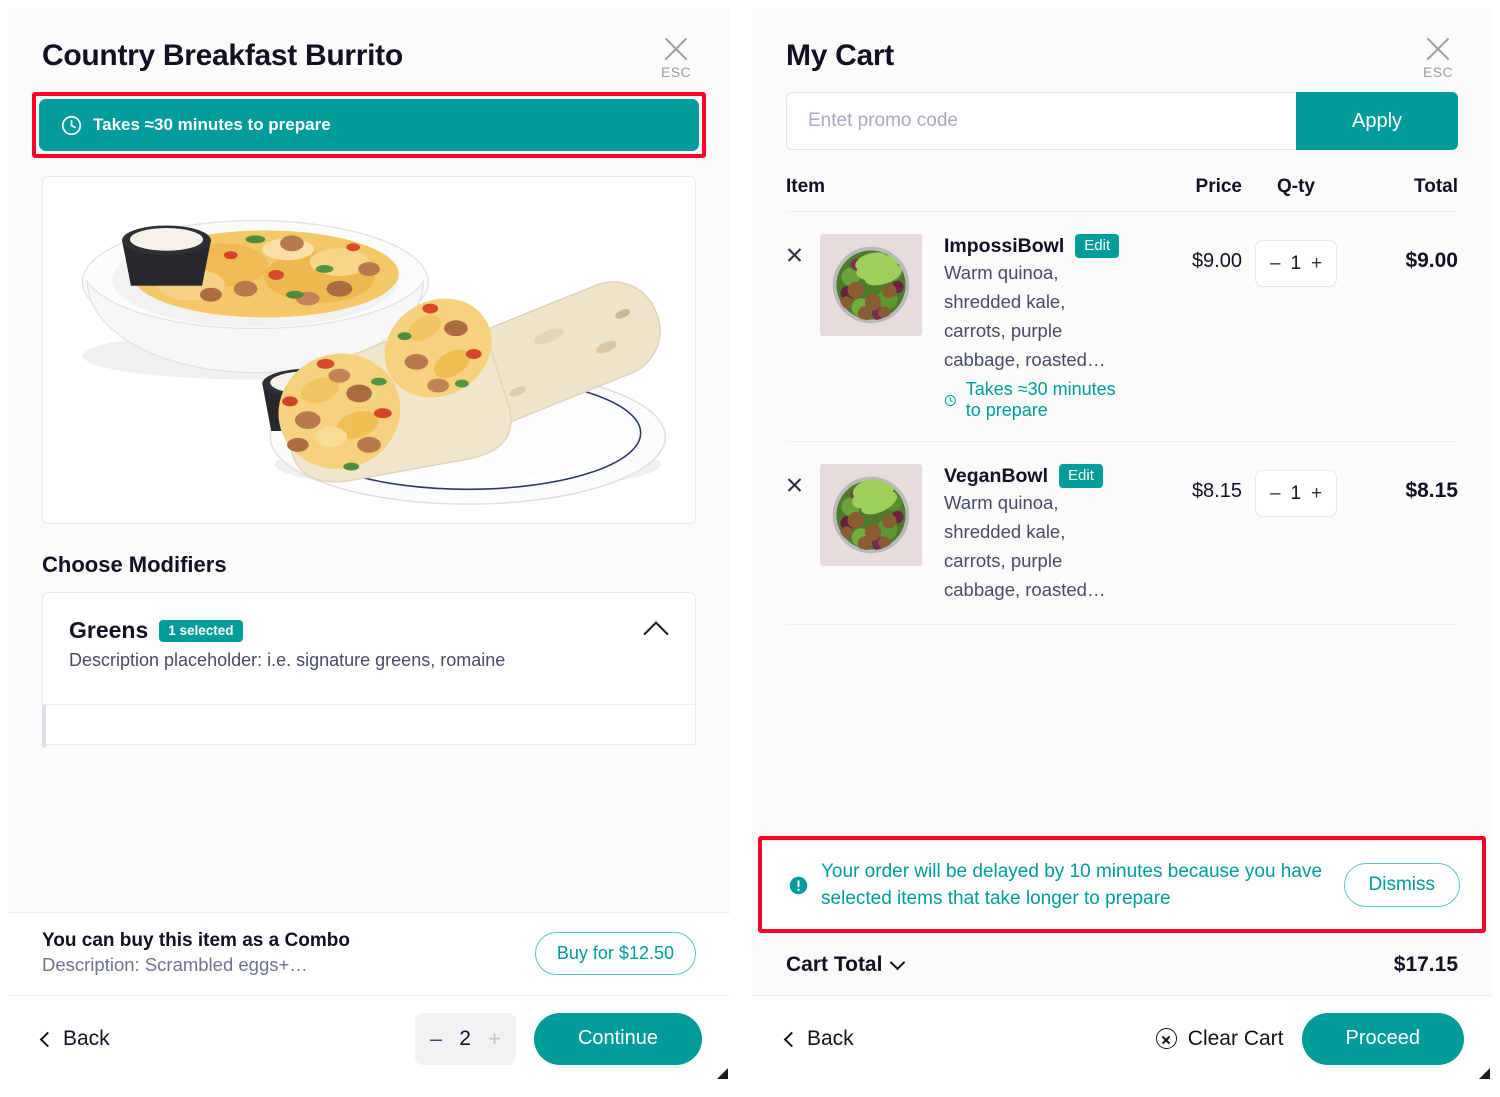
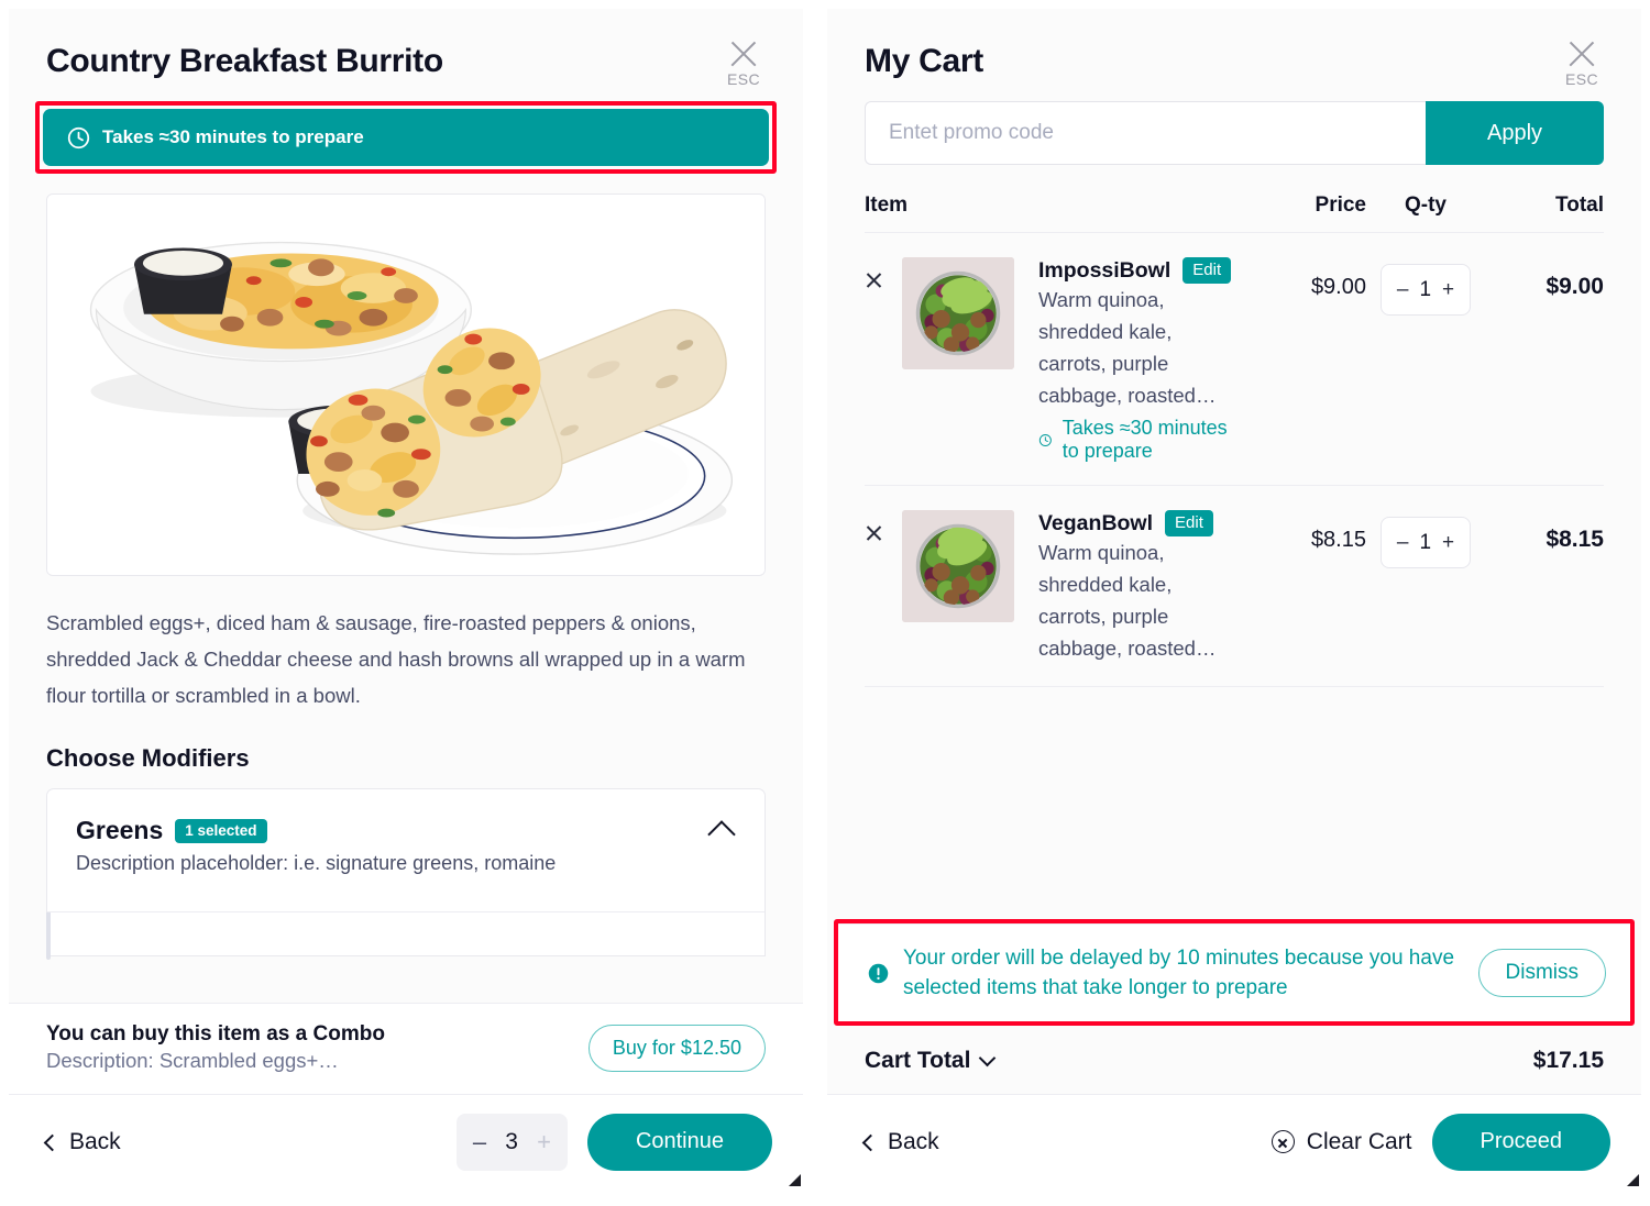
  Country Breakfast Burrito
  ESC
  Takes ≈30 minutes to prepare
+ Scrambled eggs+, diced ham & sausage, fire-roasted peppers & onions, shredded Jack & Cheddar cheese and hash browns all wrapped up in a warm flour tortilla or scrambled in a bowl.
  Choose Modifiers
  Greens
  1 selected
  Description placeholder: i.e. signature greens, romaine
  You can buy this item as a Combo
  Description: Scrambled eggs+…
  Buy for $12.50
  Back
  –
- 2
+ 3
  +
  Continue
  My Cart
  ESC
  Entet promo code
  Apply
  Item
  Price
  Q-ty
  Total
  ImpossiBowl
  Edit
  Warm quinoa, shredded kale, carrots, purple cabbage, roasted…
  Takes ≈30 minutes to prepare
  $9.00
  –
  1
  +
  $9.00
  VeganBowl
  Edit
  Warm quinoa, shredded kale, carrots, purple cabbage, roasted…
  $8.15
  –
  1
  +
  $8.15
  Your order will be delayed by 10 minutes because you have selected items that take longer to prepare
  Dismiss
  Cart Total
  $17.15
  Back
  Clear Cart
  Proceed
